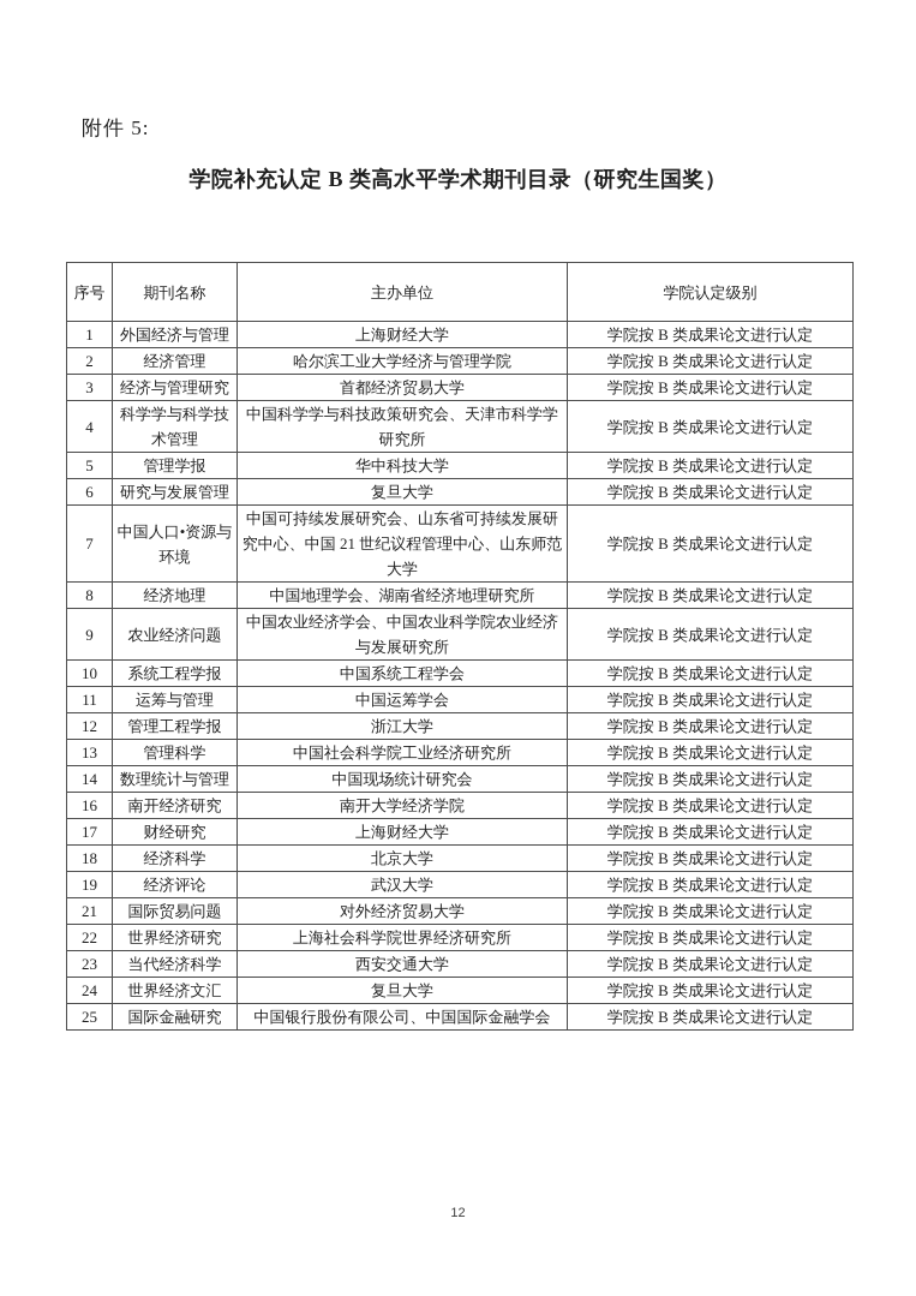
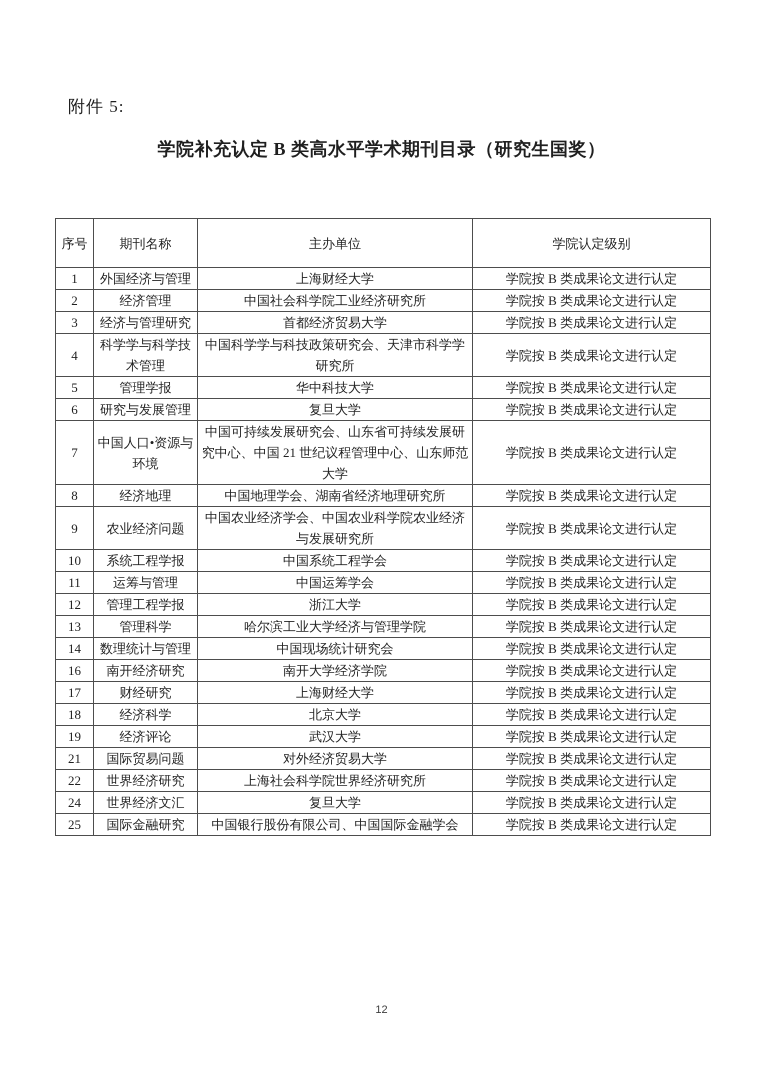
  附件 5:
  学院补充认定 B 类高水平学术期刊目录（研究生国奖）
  序号	期刊名称	主办单位	学院认定级别
  1	外国经济与管理	上海财经大学	学院按 B 类成果论文进行认定
- 2	经济管理	哈尔滨工业大学经济与管理学院	学院按 B 类成果论文进行认定
+ 2	经济管理	中国社会科学院工业经济研究所	学院按 B 类成果论文进行认定
  3	经济与管理研究	首都经济贸易大学	学院按 B 类成果论文进行认定
  4	科学学与科学技术管理	中国科学学与科技政策研究会、天津市科学学研究所	学院按 B 类成果论文进行认定
  5	管理学报	华中科技大学	学院按 B 类成果论文进行认定
  6	研究与发展管理	复旦大学	学院按 B 类成果论文进行认定
  7	中国人口•资源与环境	中国可持续发展研究会、山东省可持续发展研究中心、中国 21 世纪议程管理中心、山东师范大学	学院按 B 类成果论文进行认定
  8	经济地理	中国地理学会、湖南省经济地理研究所	学院按 B 类成果论文进行认定
  9	农业经济问题	中国农业经济学会、中国农业科学院农业经济与发展研究所	学院按 B 类成果论文进行认定
  10	系统工程学报	中国系统工程学会	学院按 B 类成果论文进行认定
  11	运筹与管理	中国运筹学会	学院按 B 类成果论文进行认定
  12	管理工程学报	浙江大学	学院按 B 类成果论文进行认定
- 13	管理科学	中国社会科学院工业经济研究所	学院按 B 类成果论文进行认定
+ 13	管理科学	哈尔滨工业大学经济与管理学院	学院按 B 类成果论文进行认定
  14	数理统计与管理	中国现场统计研究会	学院按 B 类成果论文进行认定
  16	南开经济研究	南开大学经济学院	学院按 B 类成果论文进行认定
  17	财经研究	上海财经大学	学院按 B 类成果论文进行认定
  18	经济科学	北京大学	学院按 B 类成果论文进行认定
  19	经济评论	武汉大学	学院按 B 类成果论文进行认定
  21	国际贸易问题	对外经济贸易大学	学院按 B 类成果论文进行认定
  22	世界经济研究	上海社会科学院世界经济研究所	学院按 B 类成果论文进行认定
- 23	当代经济科学	西安交通大学	学院按 B 类成果论文进行认定
  24	世界经济文汇	复旦大学	学院按 B 类成果论文进行认定
  25	国际金融研究	中国银行股份有限公司、中国国际金融学会	学院按 B 类成果论文进行认定
  12
